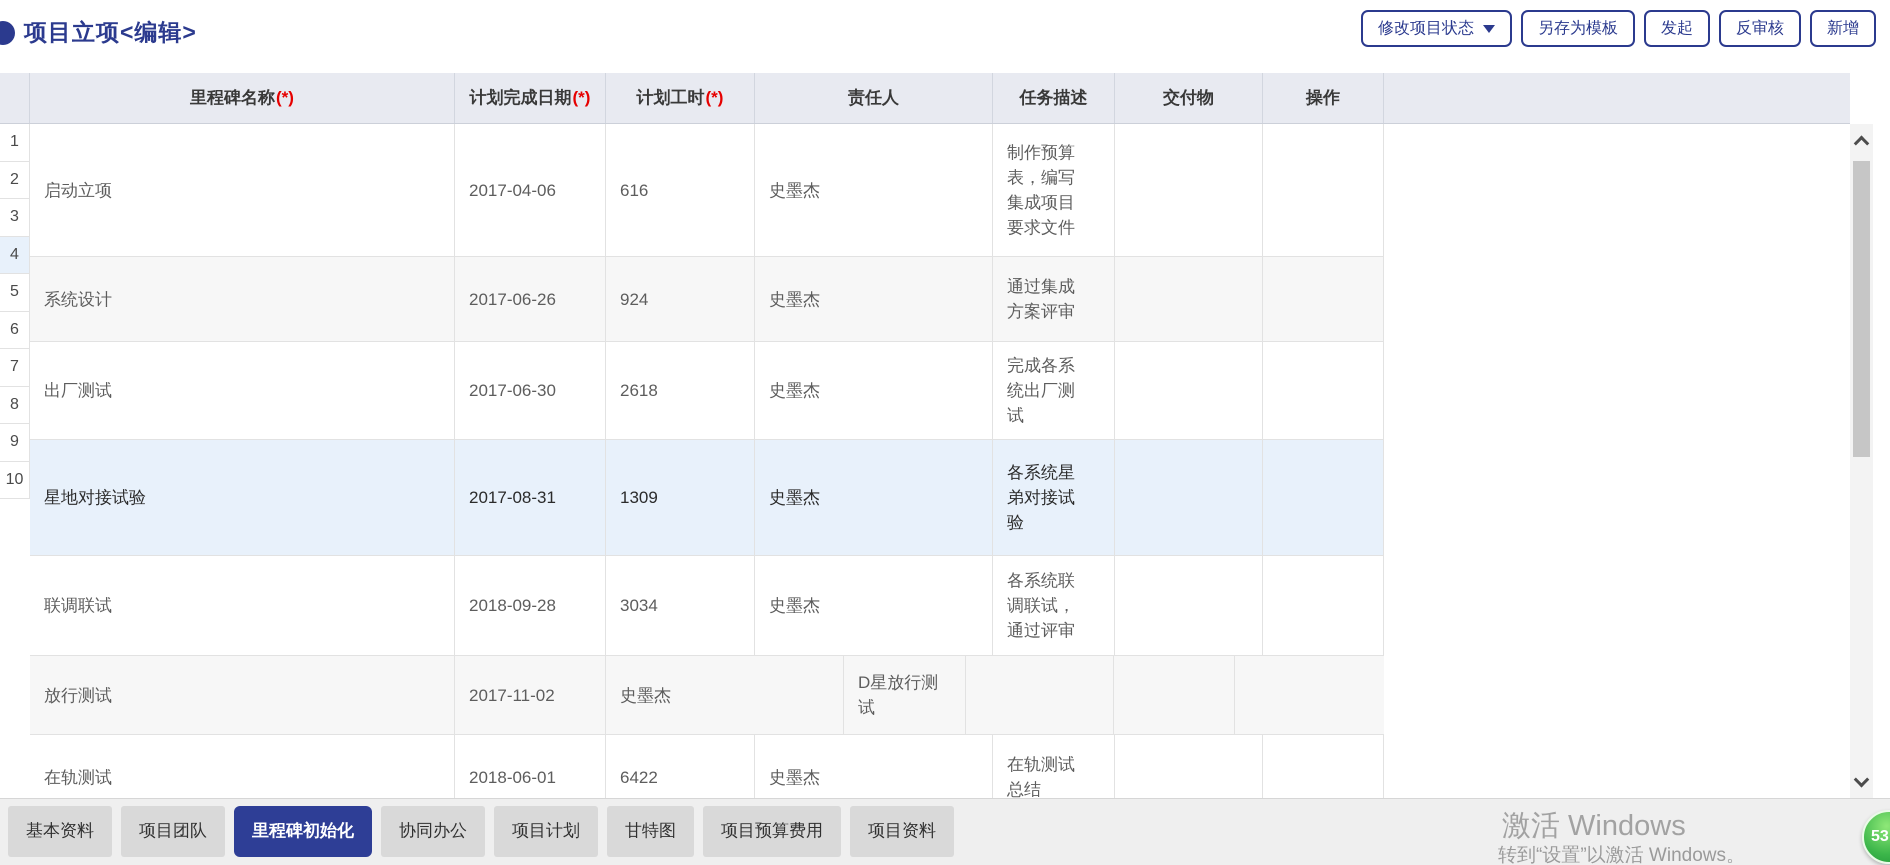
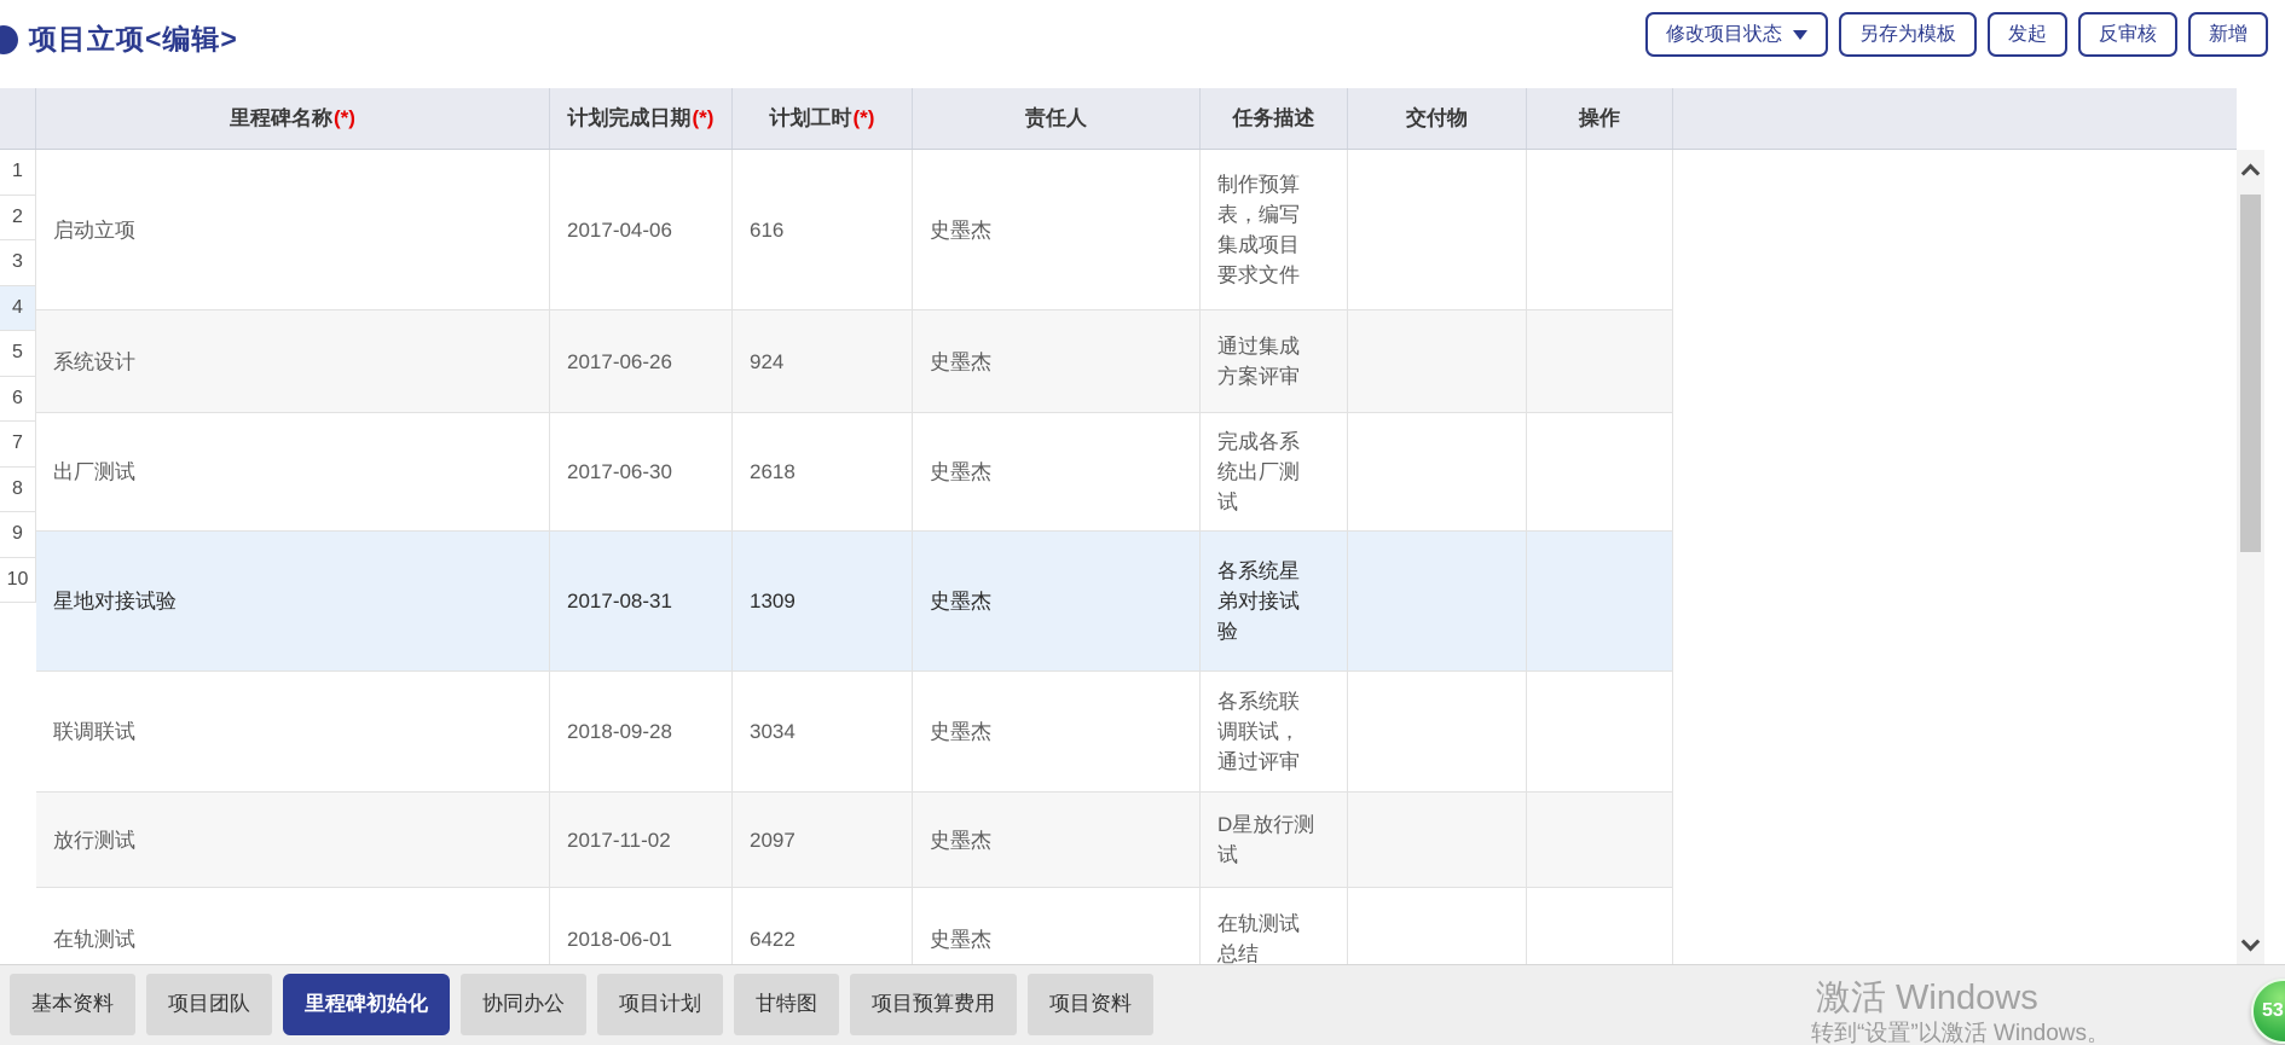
  项目立项<编辑>
  修改项目状态
  另存为模板
  发起
  反审核
  新增
  里程碑名称
  (*)
  计划完成日期
  (*)
  计划工时
  (*)
  责任人
  任务描述
  交付物
  操作
  1
  2
  3
  4
  5
  6
  7
  8
  9
  10
  启动立项
  2017-04-06
  616
  史墨杰
  制作预算表，编写集成项目要求文件
  系统设计
  2017-06-26
  924
  史墨杰
  通过集成方案评审
  出厂测试
  2017-06-30
  2618
  史墨杰
  完成各系统出厂测试
  星地对接试验
  2017-08-31
  1309
  史墨杰
  各系统星弟对接试验
  联调联试
  2018-09-28
  3034
  史墨杰
  各系统联调联试，通过评审
  放行测试
  2017-11-02
+ 2097
  史墨杰
  D星放行测试
  在轨测试
  2018-06-01
  6422
  史墨杰
  在轨测试总结
  基本资料
  项目团队
  里程碑初始化
  协同办公
  项目计划
  甘特图
  项目预算费用
  项目资料
  激活 Windows
  转到“设置”以激活 Windows。
  53
